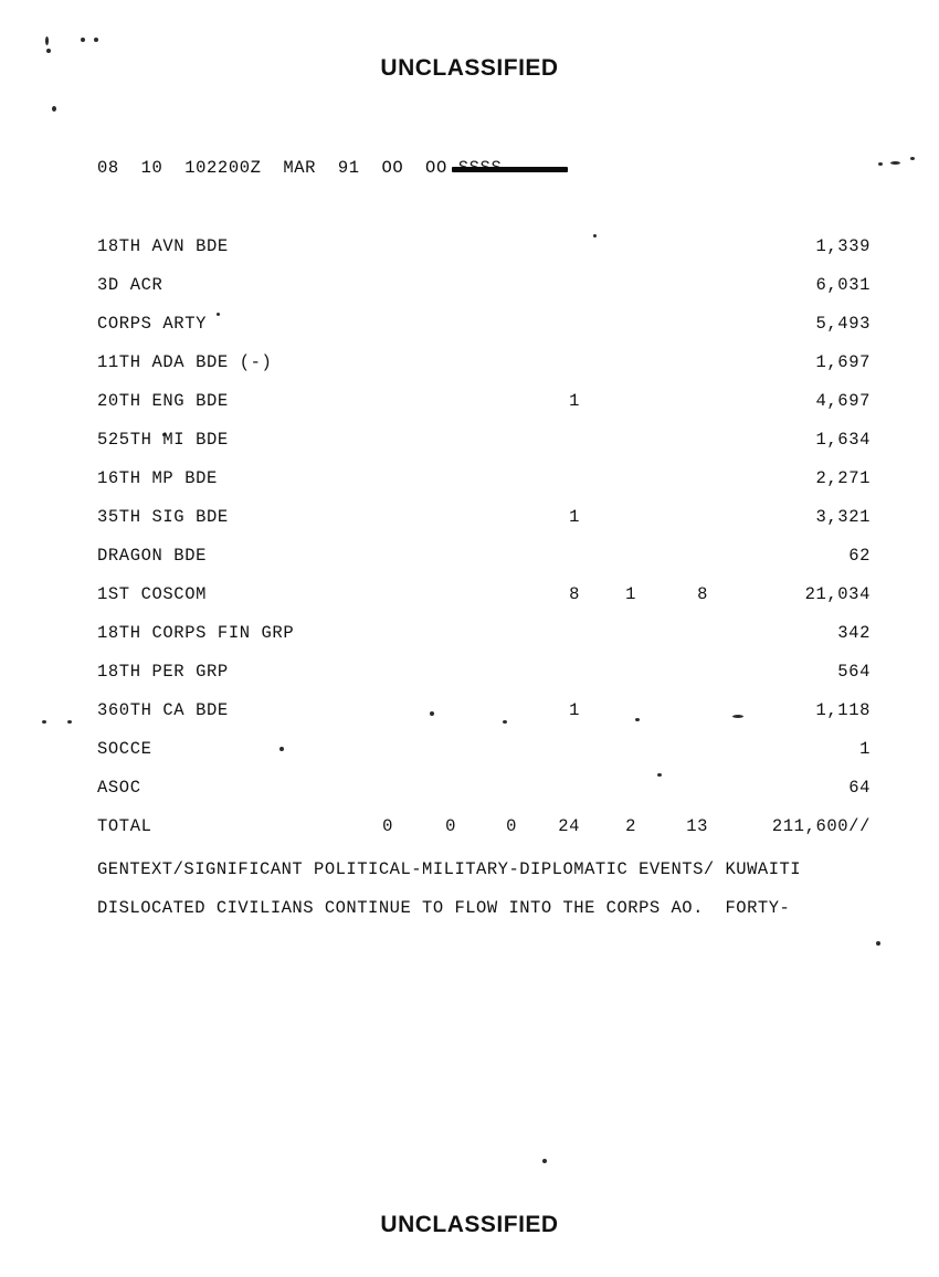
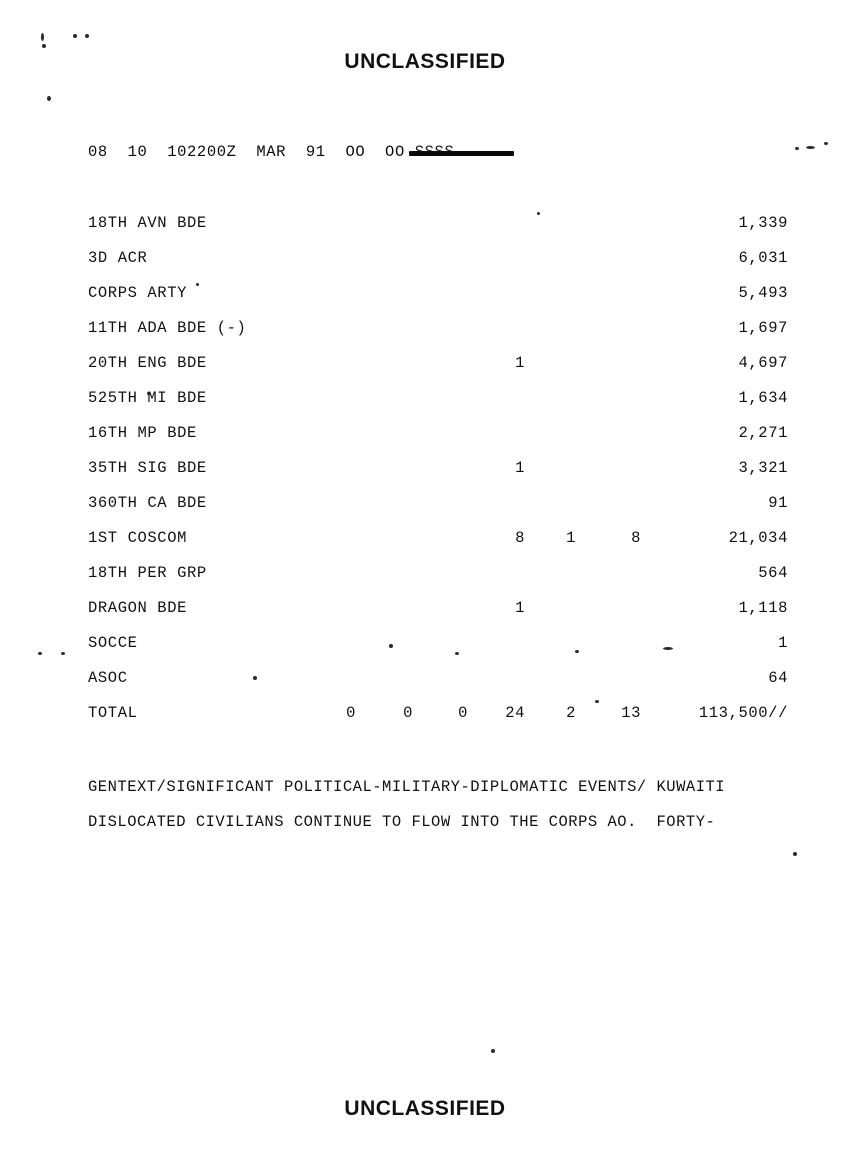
  UNCLASSIFIED
  08 10 102200Z MAR 91 OO OO SSSS
  18TH AVN BDE
  1,339
  3D ACR
  6,031
  CORPS ARTY
  5,493
  11TH ADA BDE (-)
  1,697
  20TH ENG BDE
  1
  4,697
  525TH MI BDE
  1,634
  16TH MP BDE
  2,271
  35TH SIG BDE
  1
  3,321
- DRAGON BDE
+ 360TH CA BDE
- 62
+ 91
  1ST COSCOM
  8
  1
  8
  21,034
- 18TH CORPS FIN GRP
- 342
  18TH PER GRP
  564
- 360TH CA BDE
+ DRAGON BDE
  1
  1,118
  SOCCE
  1
  ASOC
  64
  TOTAL
  0
  0
  0
  24
  2
  13
- 211,600//
+ 113,500//
  GENTEXT/SIGNIFICANT POLITICAL-MILITARY-DIPLOMATIC EVENTS/ KUWAITI
  DISLOCATED CIVILIANS CONTINUE TO FLOW INTO THE CORPS AO. FORTY-
  UNCLASSIFIED
